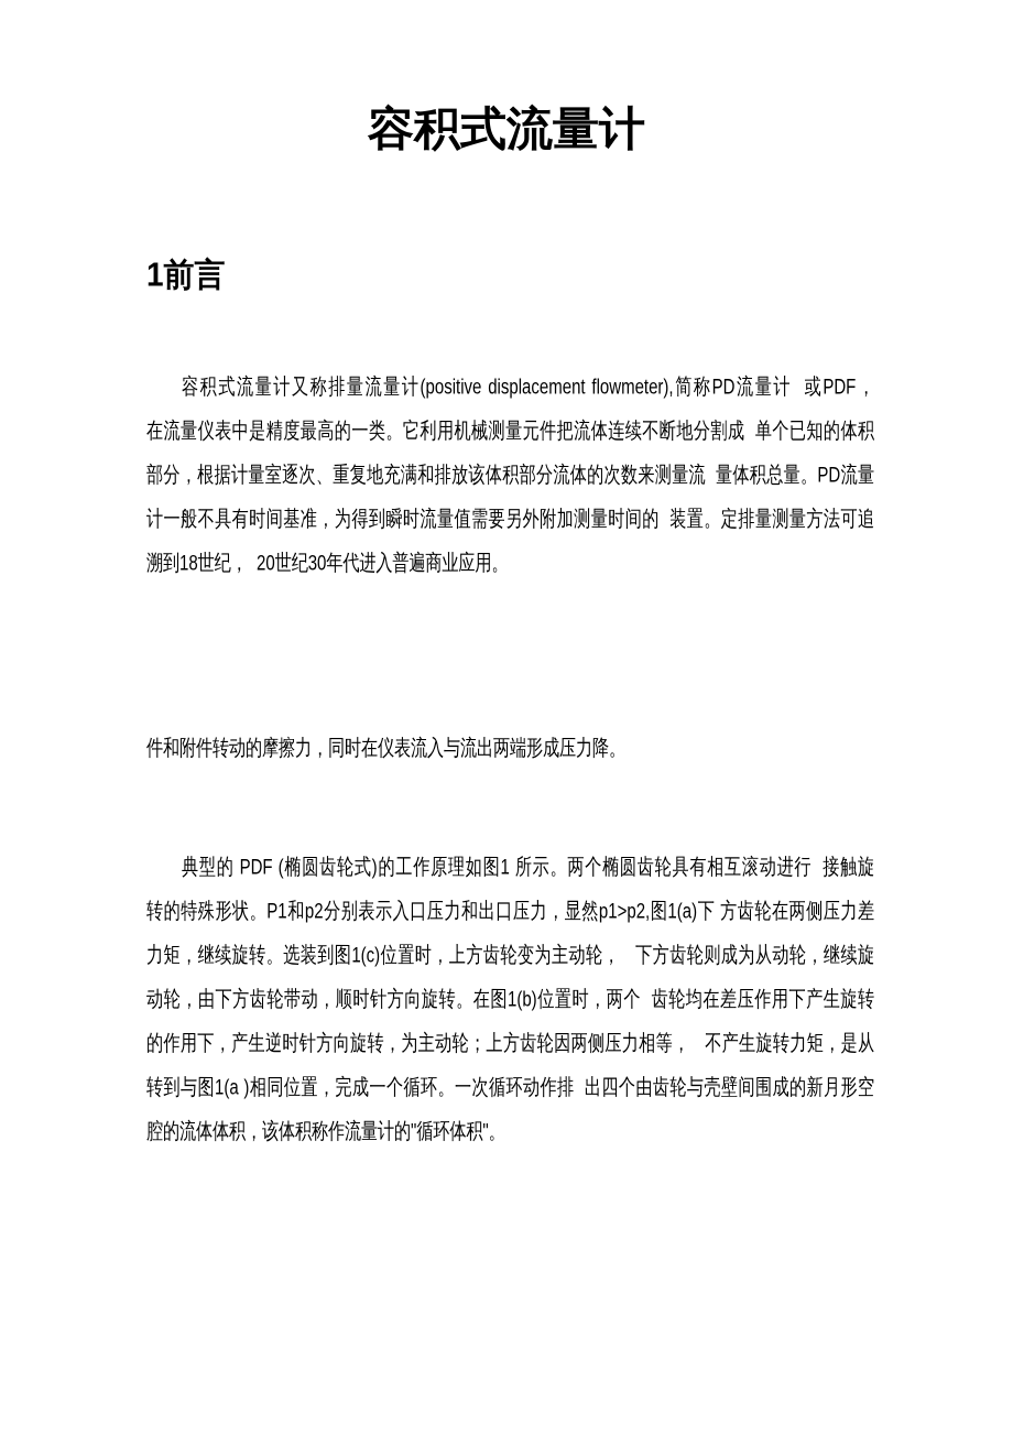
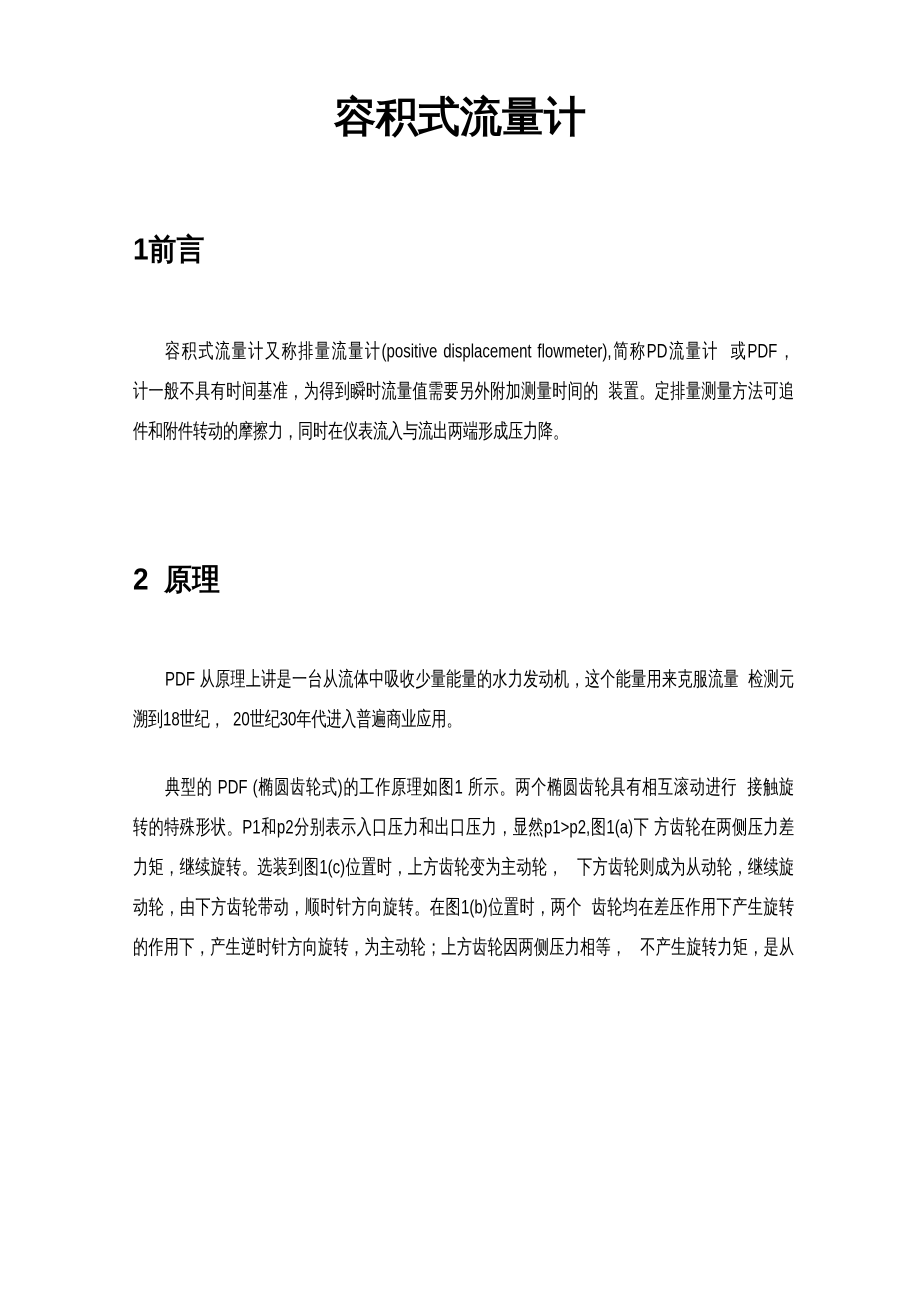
  容积式流量计
  1前言
  容积式流量计又称排量流量计(positive displacement flowmeter),简称PD流量计 或PDF，
- 在流量仪表中是精度最高的一类。它利用机械测量元件把流体连续不断地分割成 单个已知的体积
- 部分，根据计量室逐次、重复地充满和排放该体积部分流体的次数来测量流 量体积总量。PD流量
  计一般不具有时间基准，为得到瞬时流量值需要另外附加测量时间的 装置。定排量测量方法可追
- 溯到18世纪， 20世纪30年代进入普遍商业应用。
+ 件和附件转动的摩擦力，同时在仪表流入与流出两端形成压力降。
+ 2 原理
+ PDF 从原理上讲是一台从流体中吸收少量能量的水力发动机，这个能量用来克服流量 检测元
- 件和附件转动的摩擦力，同时在仪表流入与流出两端形成压力降。
+ 溯到18世纪， 20世纪30年代进入普遍商业应用。
  典型的 PDF (椭圆齿轮式)的工作原理如图1 所示。两个椭圆齿轮具有相互滚动进行 接触旋
  转的特殊形状。P1和p2分别表示入口压力和出口压力，显然p1>p2,图1(a)下 方齿轮在两侧压力差
  力矩，继续旋转。选装到图1(c)位置时，上方齿轮变为主动轮， 下方齿轮则成为从动轮，继续旋
  动轮，由下方齿轮带动，顺时针方向旋转。在图1(b)位置时，两个 齿轮均在差压作用下产生旋转
  的作用下，产生逆时针方向旋转，为主动轮；上方齿轮因两侧压力相等， 不产生旋转力矩，是从
- 转到与图1(a )相同位置，完成一个循环。一次循环动作排 出四个由齿轮与壳壁间围成的新月形空
- 腔的流体体积，该体积称作流量计的"循环体积"。
